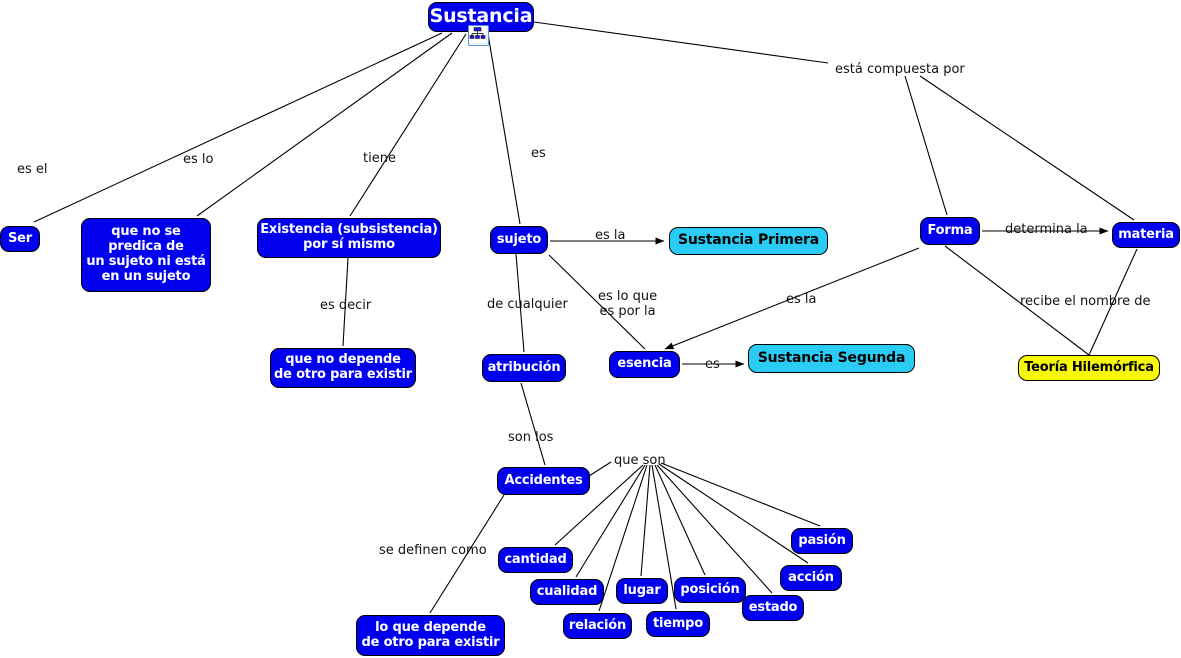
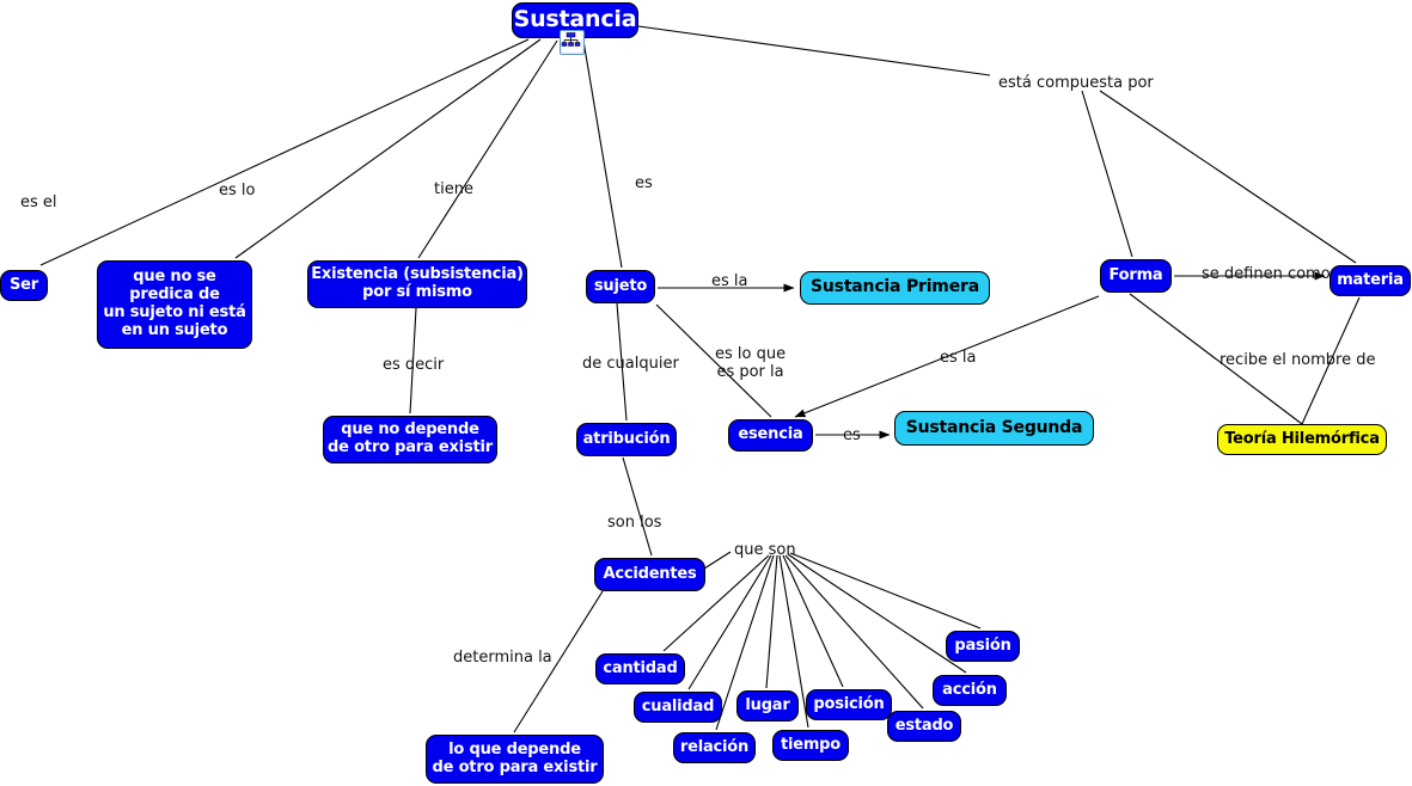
  es el
  es lo
  tiene
  es
  está compuesta por
  es decir
  de cualquier
  es lo que
  es por la
  es la
  es la
  es
- determina la
+ se definen como
  recibe el nombre de
  son los
  que son
- se definen como
+ determina la
  Sustancia
  Ser
  que no se
  predica de
  un sujeto ni está
  en un sujeto
  Existencia (subsistencia)
  por sí mismo
  que no depende
  de otro para existir
  sujeto
  Sustancia Primera
  atribución
  esencia
  Sustancia Segunda
  Forma
  materia
  Teoría Hilemórfica
  Accidentes
  lo que depende
  de otro para existir
  cantidad
  cualidad
  relación
  lugar
  tiempo
  posición
  estado
  acción
  pasión
